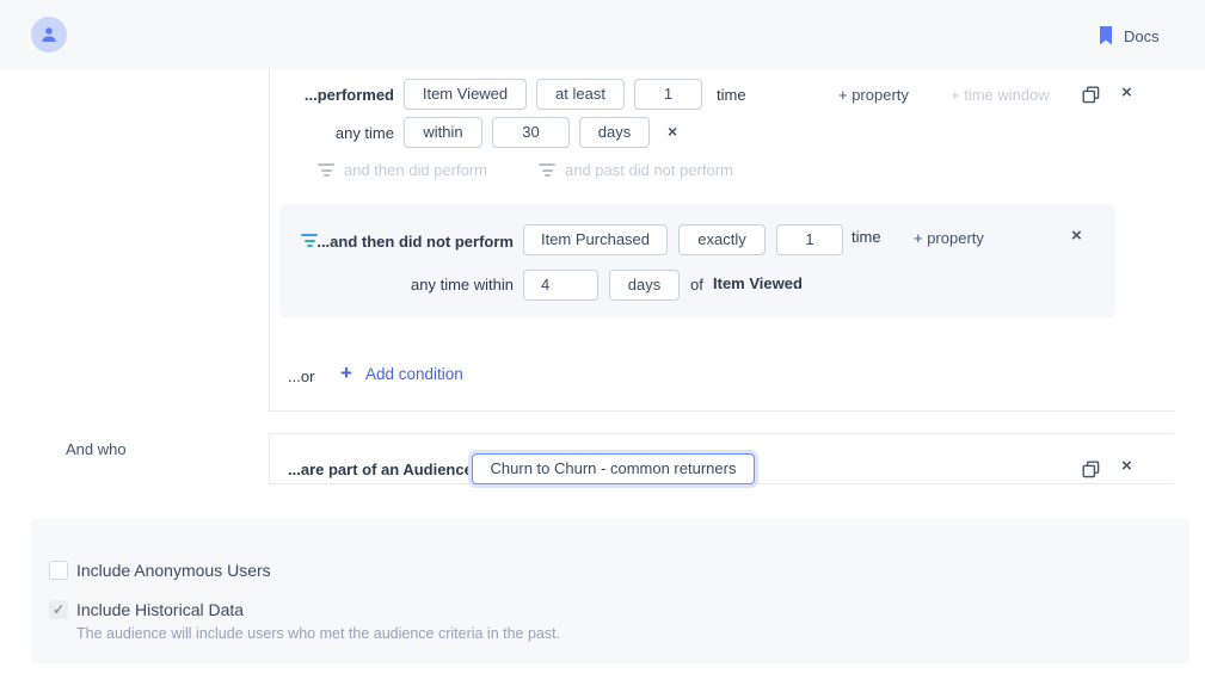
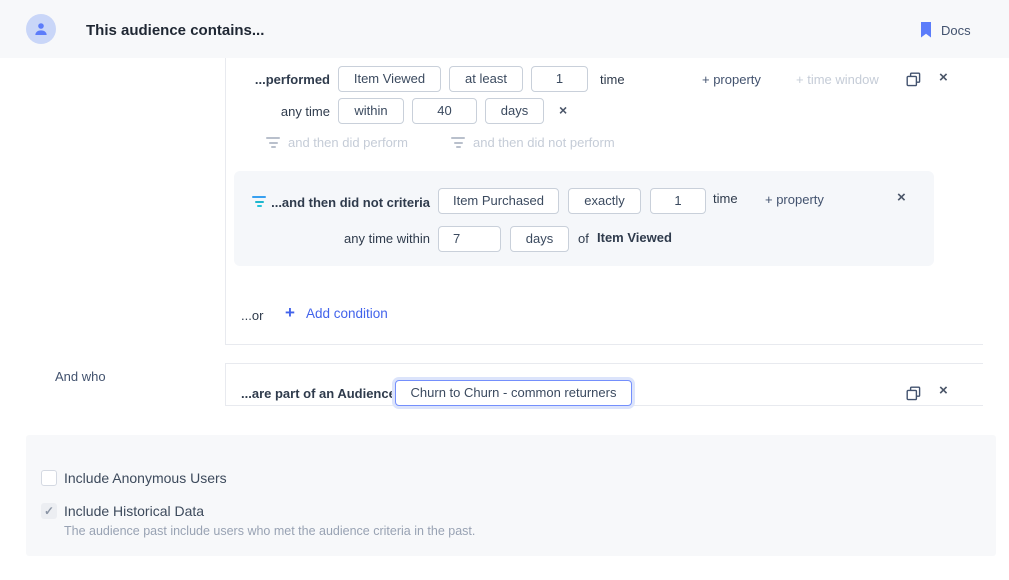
+ This audience contains...
  Docs
  ...performed
  Item Viewed
  at least
  1
  time
  + property
  + time window
  ×
  any time
  within
- 30
+ 40
  days
  ×
  and then did perform
- and past did not perform
+ and then did not perform
- ...and then did not perform
+ ...and then did not criteria
  Item Purchased
  exactly
  1
  time
  + property
  ×
  any time within
- 4
+ 7
  days
  of
  Item Viewed
  ...or
  +
  Add condition
  And who
  ...are part of an Audience
  Churn to Churn - common returners
  ×
  Include Anonymous Users
  ✓
  Include Historical Data
- The audience will include users who met the audience criteria in the past.
+ The audience past include users who met the audience criteria in the past.
